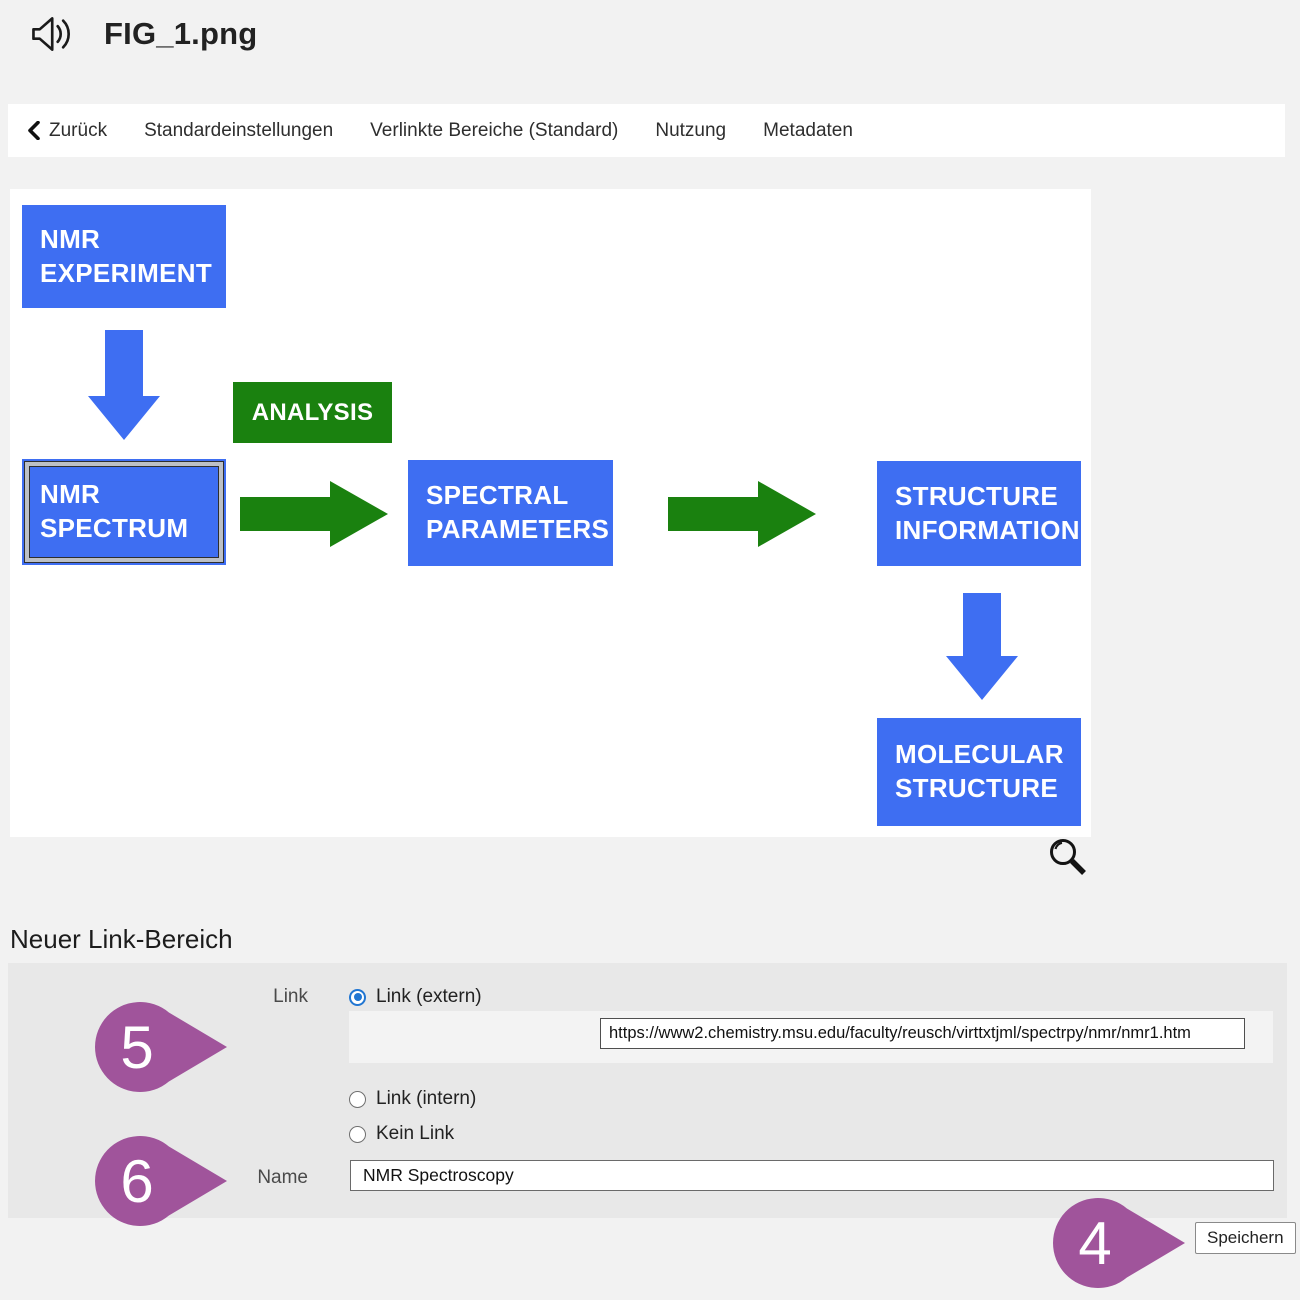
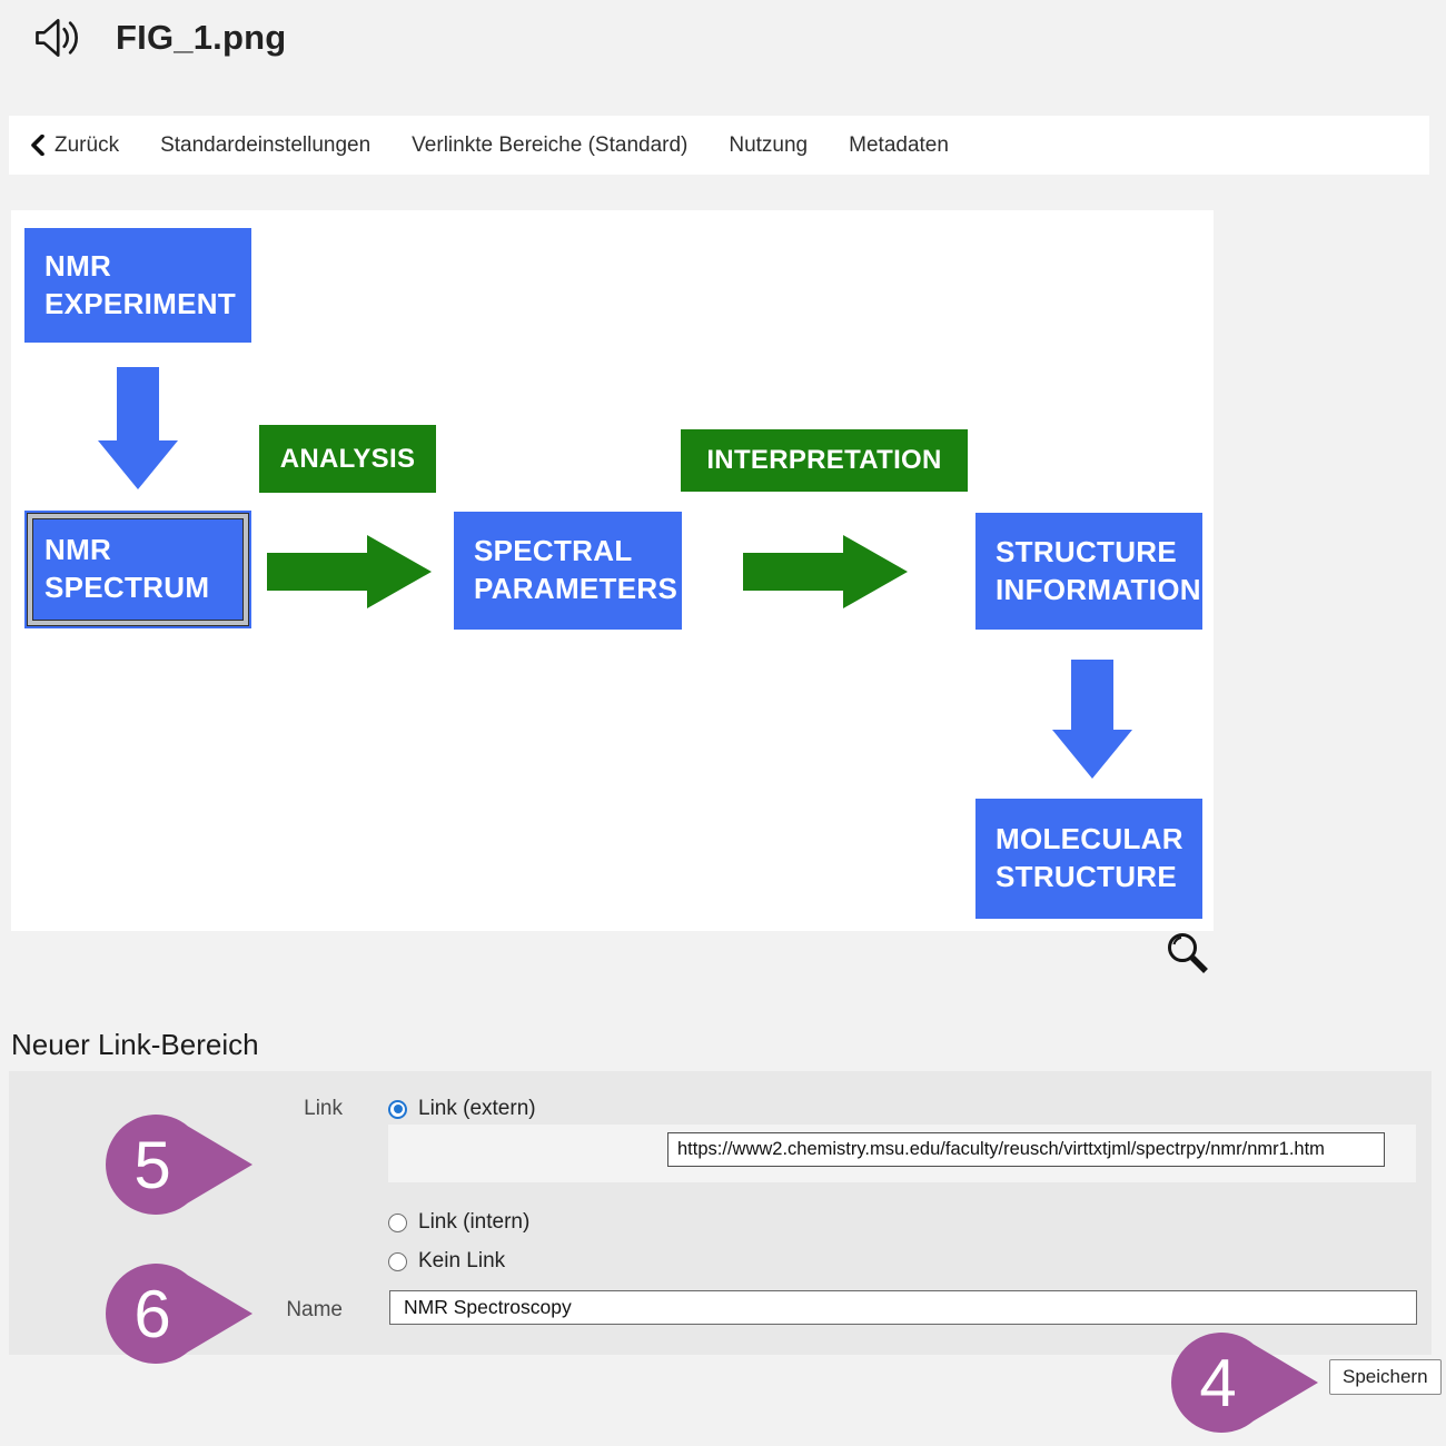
  FIG_1.png
  Zurück
  Standardeinstellungen
  Verlinkte Bereiche (Standard)
  Nutzung
  Metadaten
  NMR
  EXPERIMENT
  ANALYSIS
  NMR
  SPECTRUM
  SPECTRAL
  PARAMETERS
+ INTERPRETATION
  STRUCTURE
  INFORMATION
  MOLECULAR
  STRUCTURE
  Neuer Link-Bereich
  Link
  Link (extern)
  https://www2.chemistry.msu.edu/faculty/reusch/virttxtjml/spectrpy/nmr/nmr1.htm
  Link (intern)
  Kein Link
  Name
  NMR Spectroscopy
  Speichern
  5
  6
  4
